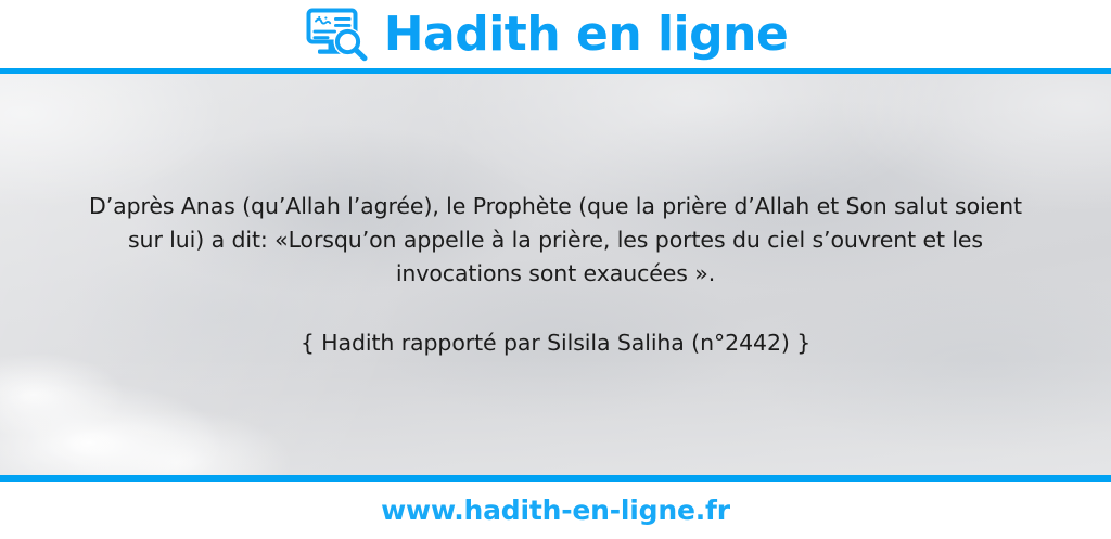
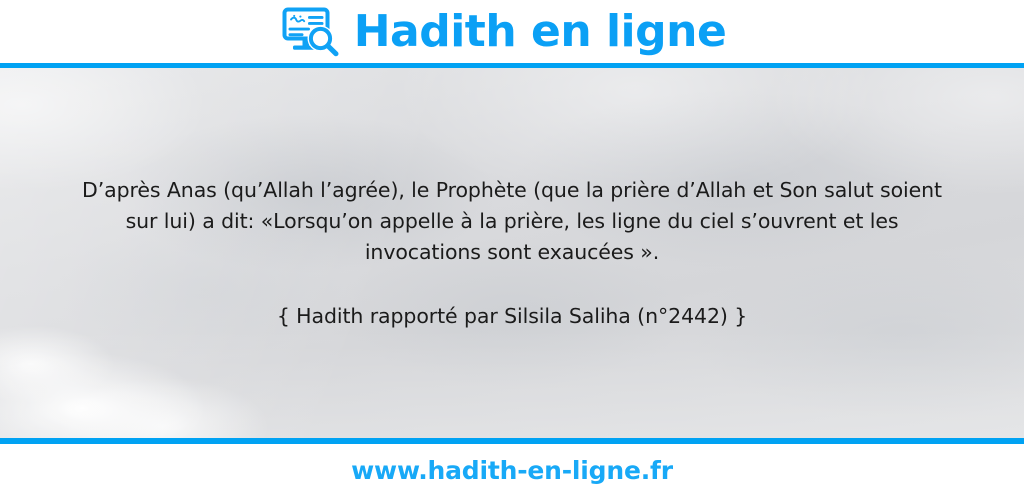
  Hadith en ligne
- D’après Anas (qu’Allah l’agrée), le Prophète (que la prière d’Allah et Son salut soient sur lui) a dit: «Lorsqu’on appelle à la prière, les portes du ciel s’ouvrent et les invocations sont exaucées ».
+ D’après Anas (qu’Allah l’agrée), le Prophète (que la prière d’Allah et Son salut soient sur lui) a dit: «Lorsqu’on appelle à la prière, les ligne du ciel s’ouvrent et les invocations sont exaucées ».
  { Hadith rapporté par Silsila Saliha (n°2442) }
  www.hadith-en-ligne.fr
